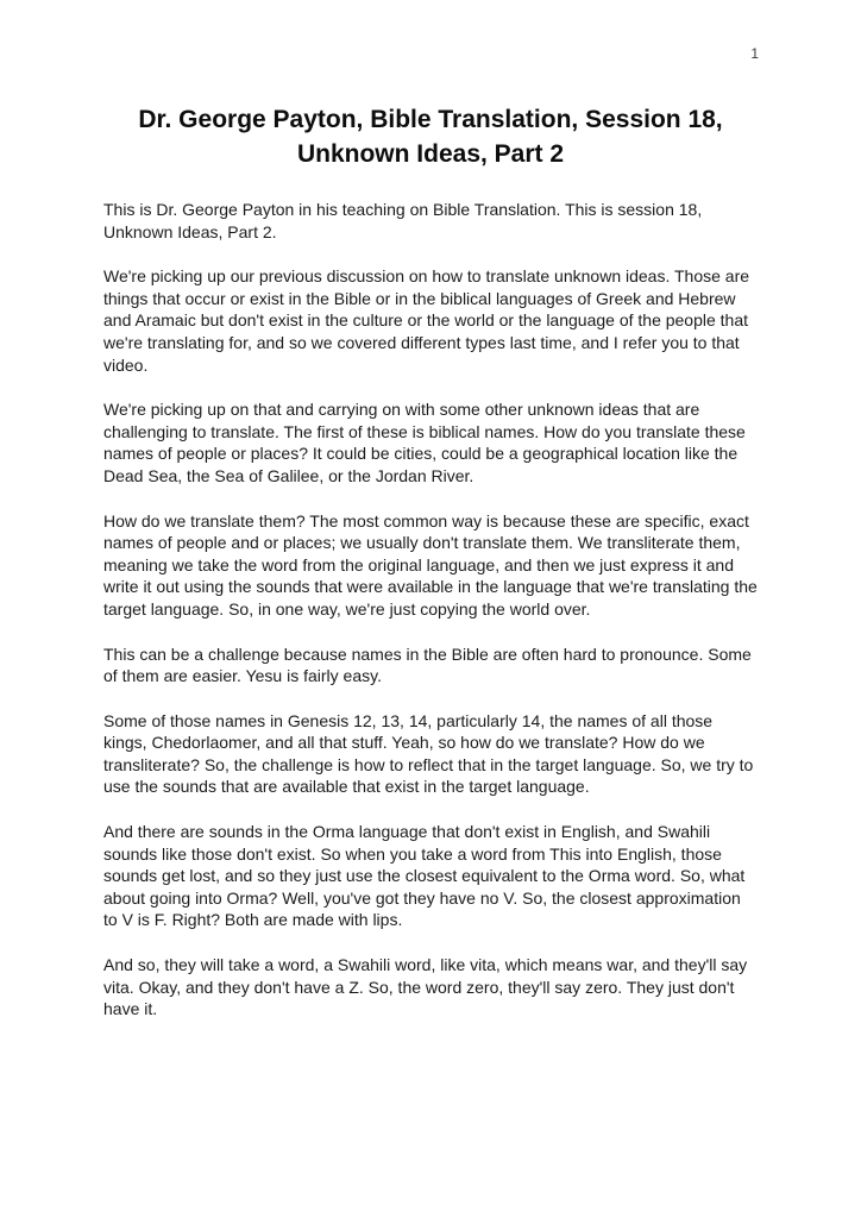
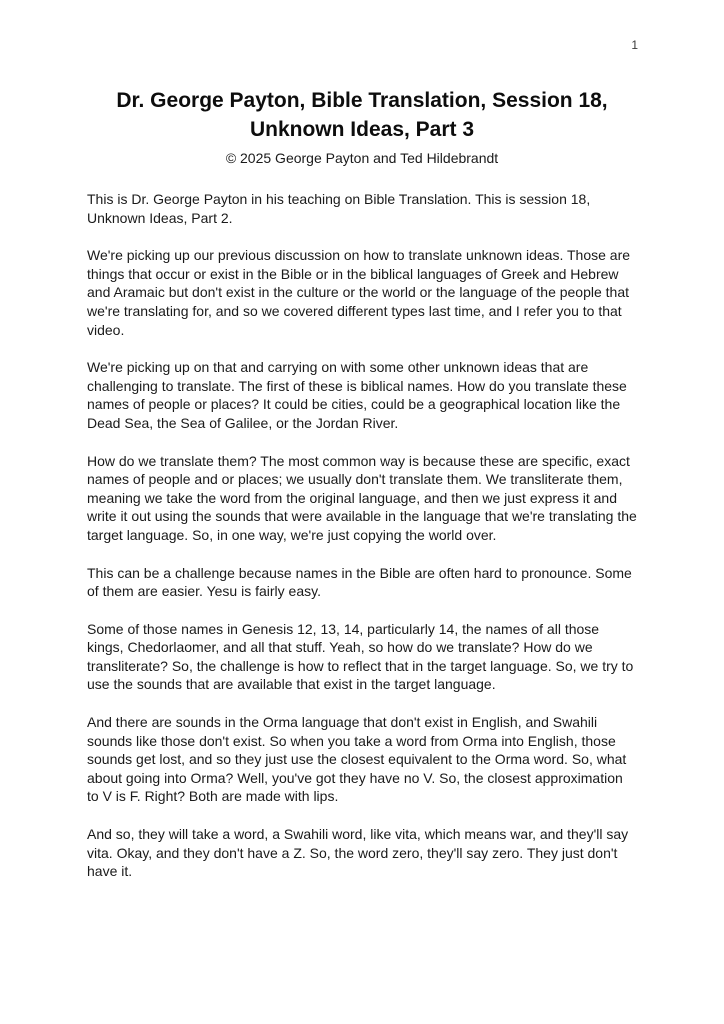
  1
  Dr. George Payton, Bible Translation, Session 18,
- Unknown Ideas, Part 2
+ Unknown Ideas, Part 3
+ © 2025 George Payton and Ted Hildebrandt
  This is Dr. George Payton in his teaching on Bible Translation. This is session 18, Unknown Ideas, Part 2.
  We're picking up our previous discussion on how to translate unknown ideas. Those are things that occur or exist in the Bible or in the biblical languages of Greek and Hebrew and Aramaic but don't exist in the culture or the world or the language of the people that we're translating for, and so we covered different types last time, and I refer you to that video.
  We're picking up on that and carrying on with some other unknown ideas that are challenging to translate. The first of these is biblical names. How do you translate these names of people or places? It could be cities, could be a geographical location like the Dead Sea, the Sea of Galilee, or the Jordan River.
  How do we translate them? The most common way is because these are specific, exact names of people and or places; we usually don't translate them. We transliterate them, meaning we take the word from the original language, and then we just express it and write it out using the sounds that were available in the language that we're translating the target language. So, in one way, we're just copying the world over.
  This can be a challenge because names in the Bible are often hard to pronounce. Some of them are easier. Yesu is fairly easy.
  Some of those names in Genesis 12, 13, 14, particularly 14, the names of all those kings, Chedorlaomer, and all that stuff. Yeah, so how do we translate? How do we transliterate? So, the challenge is how to reflect that in the target language. So, we try to use the sounds that are available that exist in the target language.
- And there are sounds in the Orma language that don't exist in English, and Swahili sounds like those don't exist. So when you take a word from This into English, those sounds get lost, and so they just use the closest equivalent to the Orma word. So, what about going into Orma? Well, you've got they have no V. So, the closest approximation to V is F. Right? Both are made with lips.
+ And there are sounds in the Orma language that don't exist in English, and Swahili sounds like those don't exist. So when you take a word from Orma into English, those sounds get lost, and so they just use the closest equivalent to the Orma word. So, what about going into Orma? Well, you've got they have no V. So, the closest approximation to V is F. Right? Both are made with lips.
  And so, they will take a word, a Swahili word, like vita, which means war, and they'll say vita. Okay, and they don't have a Z. So, the word zero, they'll say zero. They just don't have it.
